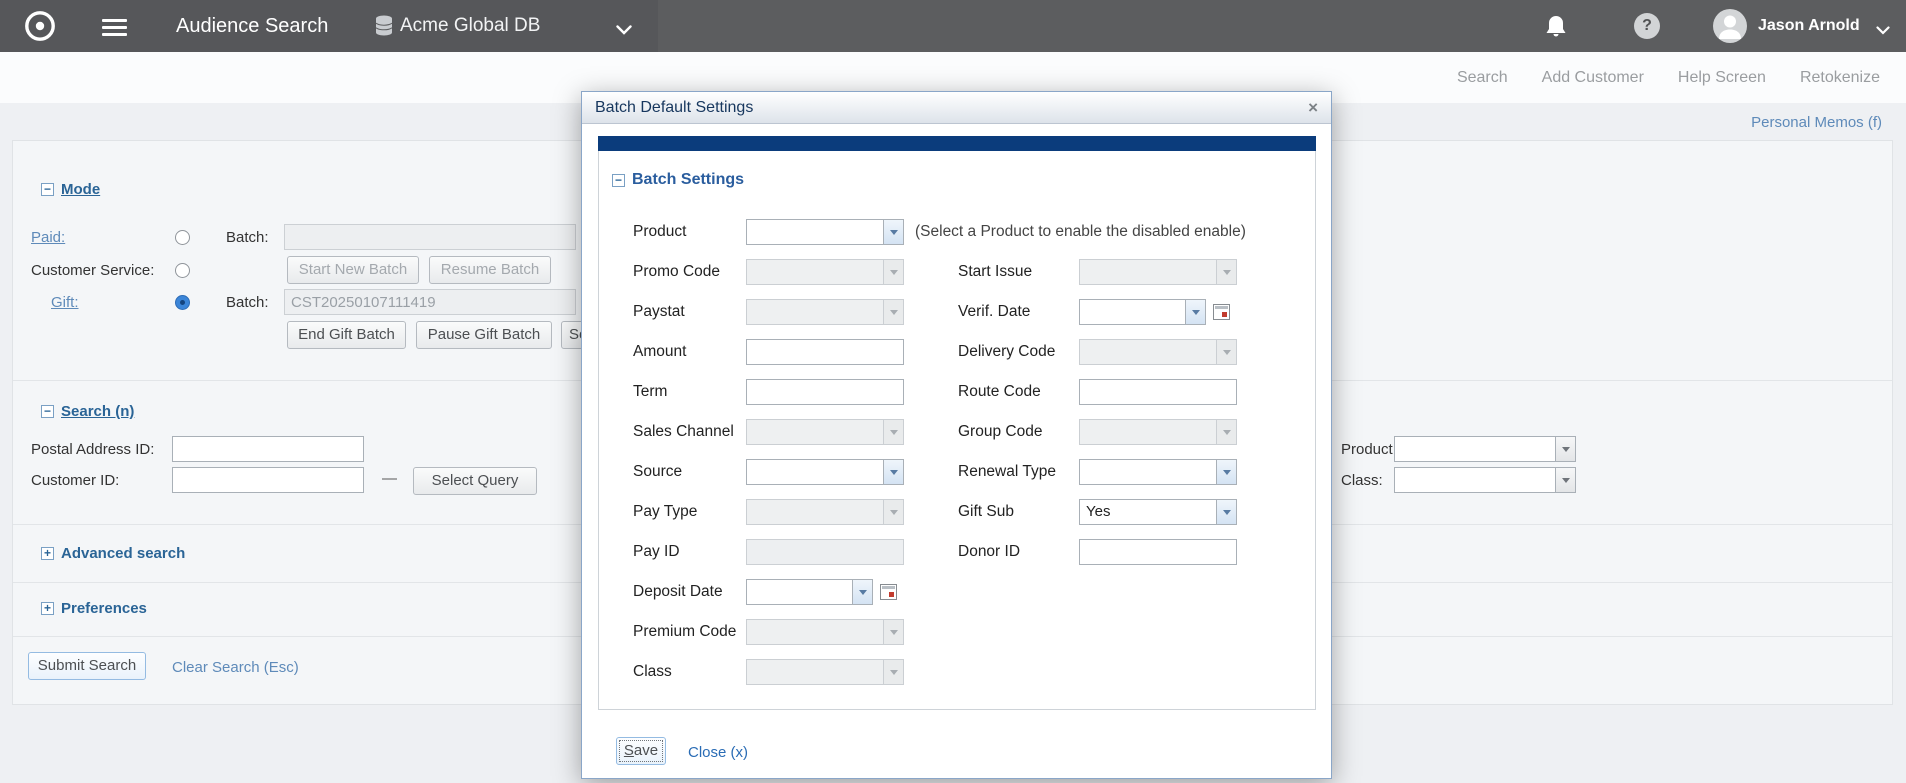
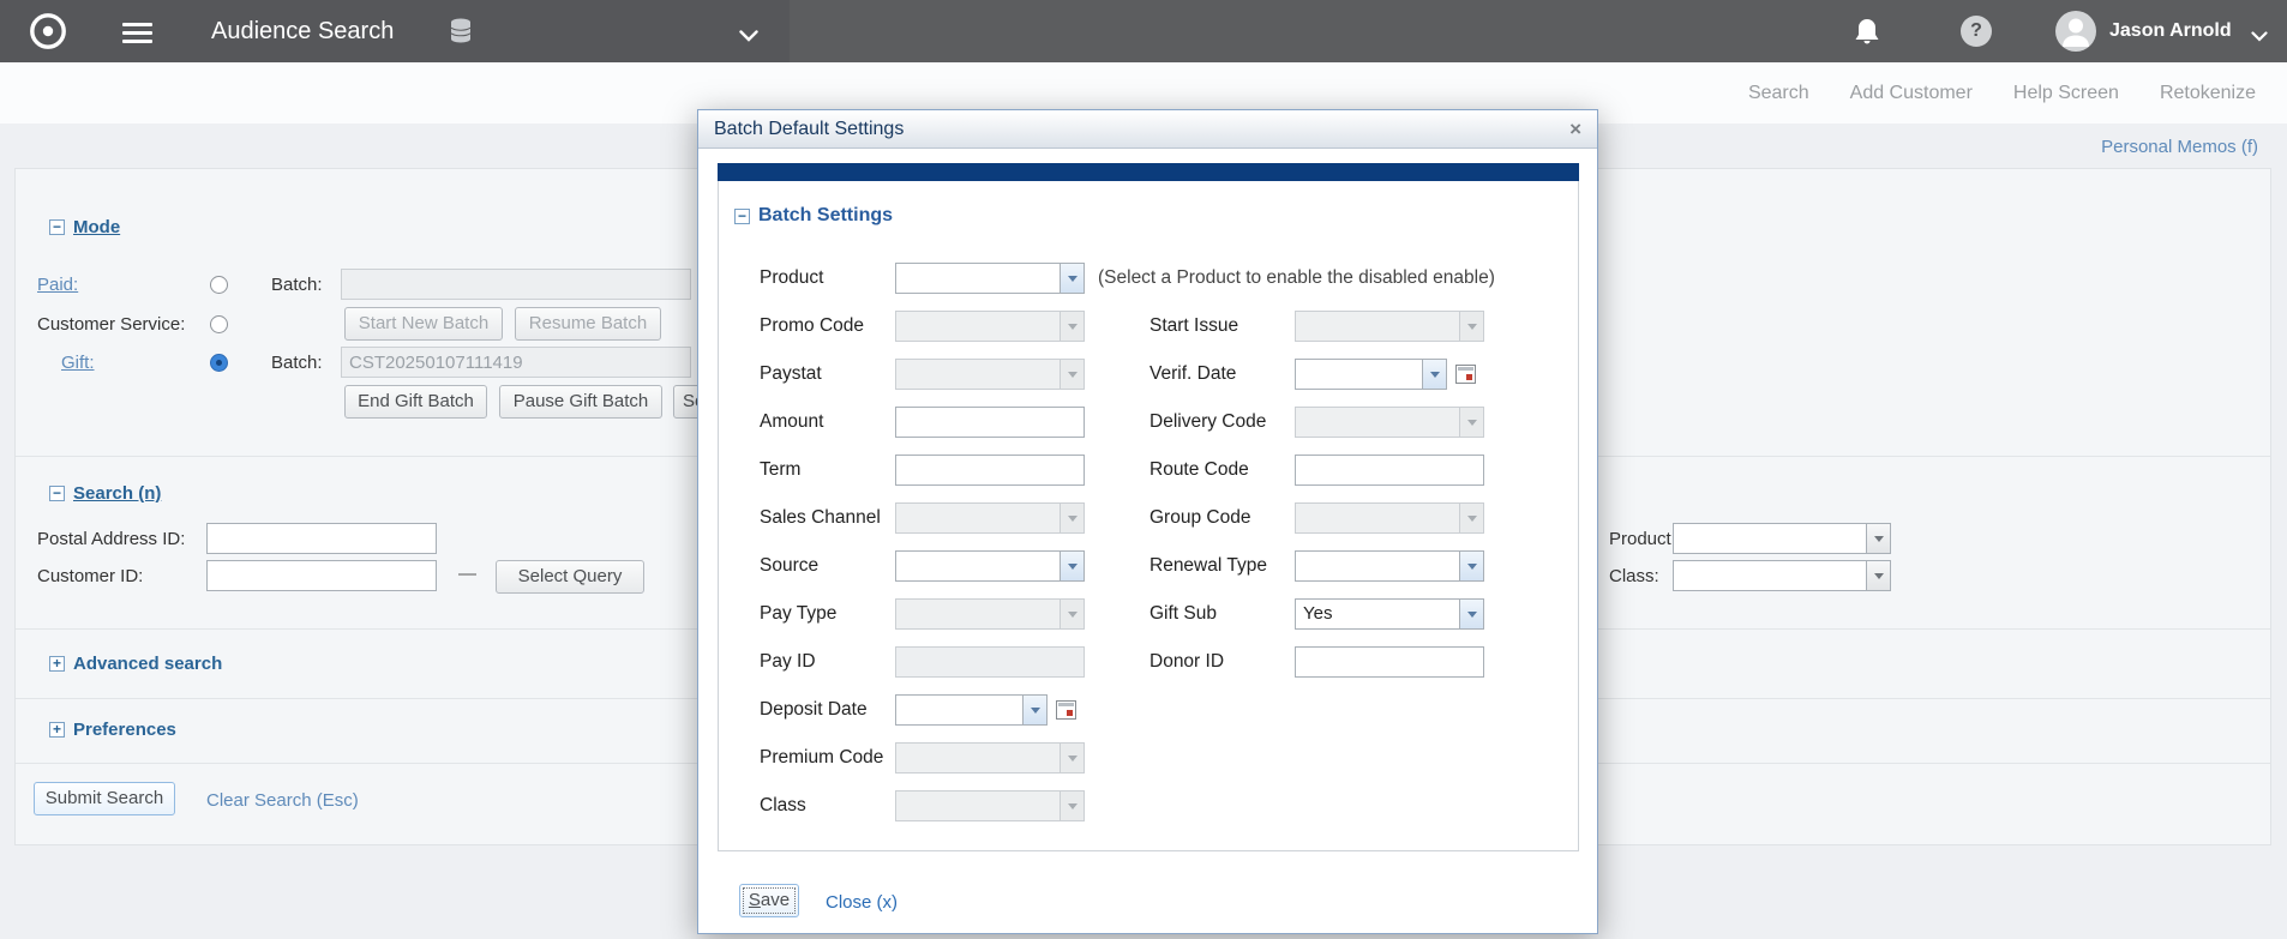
  Audience Search
- Acme Global DB
  ?
  Jason Arnold
  Search
  Add Customer
  Help Screen
  Retokenize
  Personal Memos (f)
  −
  Mode
  Paid:
  Batch:
  Customer Service:
  Start New Batch
  Resume Batch
  Gift:
  Batch:
  CST20250107111419
  End Gift Batch
  Pause Gift Batch
  −
  Search (n)
  Postal Address ID:
  Customer ID:
  —
  Select Query
  Product
  Class:
  +
  Advanced search
  +
  Preferences
  Submit Search
  Clear Search (Esc)
  Batch Default Settings
  ×
  −
  Batch Settings
  Product
  (Select a Product to enable the disabled enable)
  Promo Code
  Paystat
  Amount
  Term
  Sales Channel
  Source
  Pay Type
  Pay ID
  Deposit Date
  Premium Code
  Class
  Start Issue
  Verif. Date
  Delivery Code
  Route Code
  Group Code
  Renewal Type
  Gift Sub
  Yes
  Donor ID
  Save
  Close (x)
